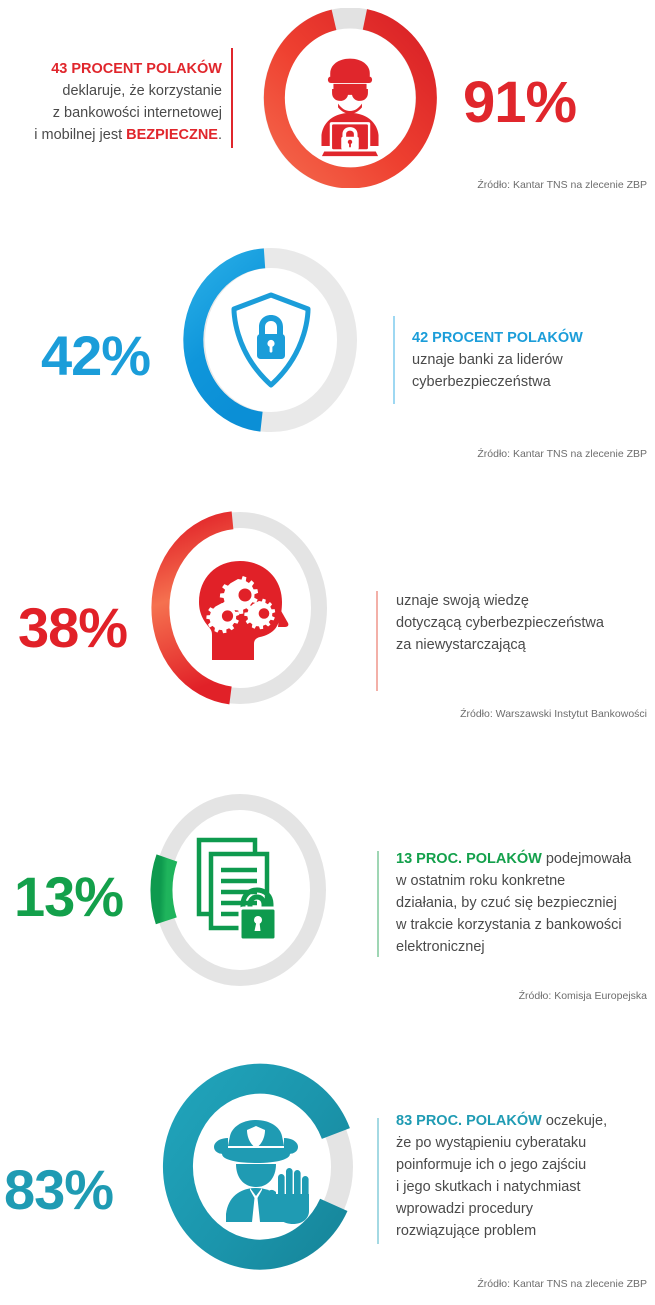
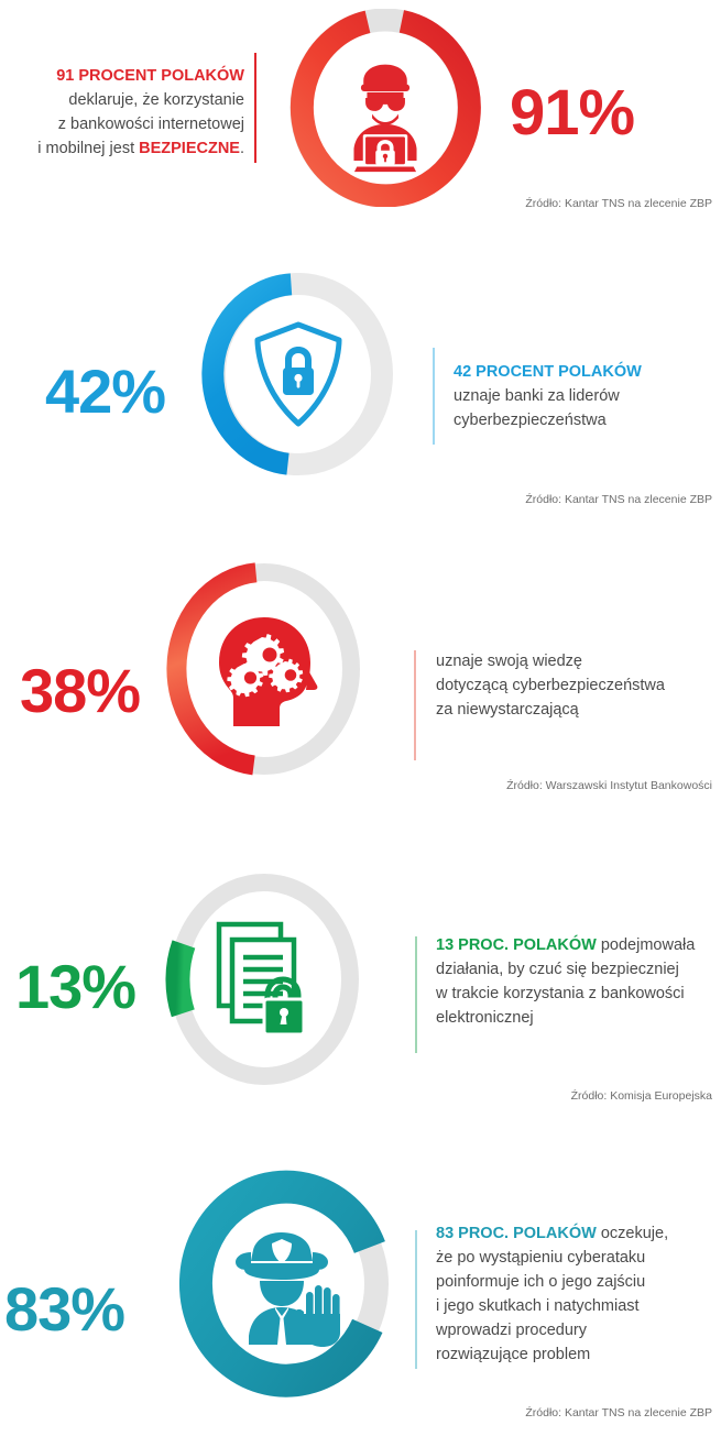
- 43 PROCENT POLAKÓW
+ 91 PROCENT POLAKÓW
  deklaruje, że korzystanie
  z bankowości internetowej
  i mobilnej jest BEZPIECZNE.
  91%
  Źródło: Kantar TNS na zlecenie ZBP
  42%
  42 PROCENT POLAKÓW
  uznaje banki za liderów
  cyberbezpieczeństwa
  Źródło: Kantar TNS na zlecenie ZBP
  38%
  uznaje swoją wiedzę
  dotyczącą cyberbezpieczeństwa
  za niewystarczającą
  Źródło: Warszawski Instytut Bankowości
  13%
  13 PROC. POLAKÓW podejmowała
- w ostatnim roku konkretne
  działania, by czuć się bezpieczniej
  w trakcie korzystania z bankowości
  elektronicznej
  Źródło: Komisja Europejska
  83%
  83 PROC. POLAKÓW oczekuje,
  że po wystąpieniu cyberataku
  poinformuje ich o jego zajściu
  i jego skutkach i natychmiast
  wprowadzi procedury
  rozwiązujące problem
  Źródło: Kantar TNS na zlecenie ZBP
